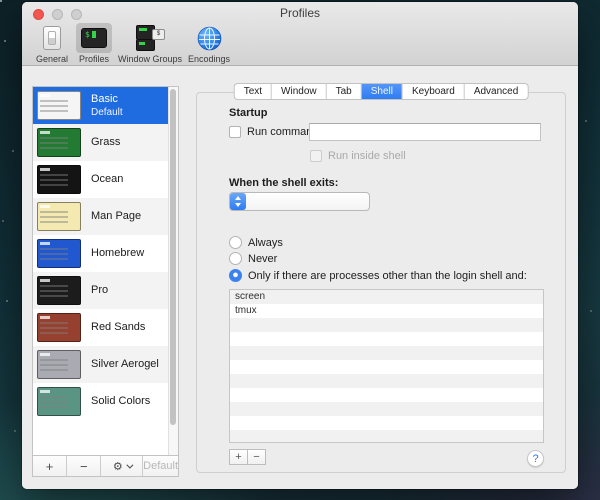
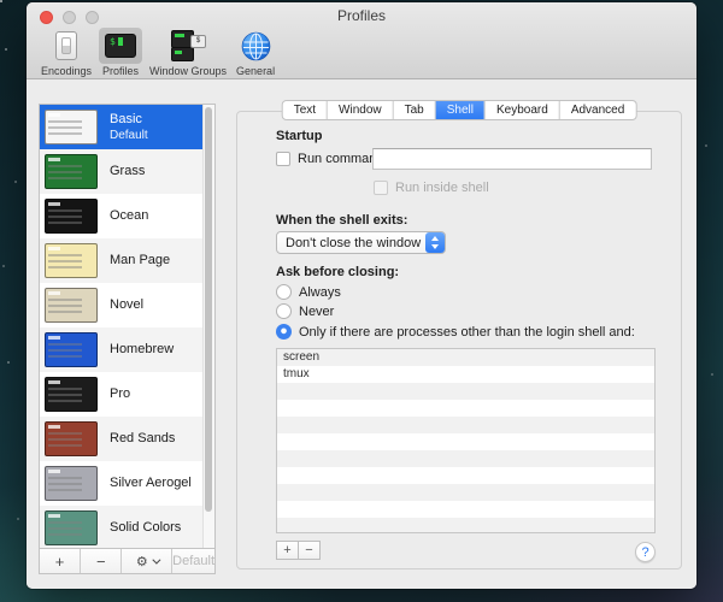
  Profiles
- General
+ Encodings
  $
  Profiles
  Window Groups
- Encodings
+ General
  Basic
  Default
  Grass
  Ocean
  Man Page
+ Novel
  Homebrew
  Pro
  Red Sands
  Silver Aerogel
  Solid Colors
  +
  −
  ⚙
  Default
  Text
  Window
  Tab
  Shell
  Keyboard
  Advanced
  Startup
  Run comma
  Run inside shell
  When the shell exits:
+ Don't close the window
+ Ask before closing:
  Always
  Never
  Only if there are processes other than the login shell and:
  screen
  tmux
  +
  −
  ?
